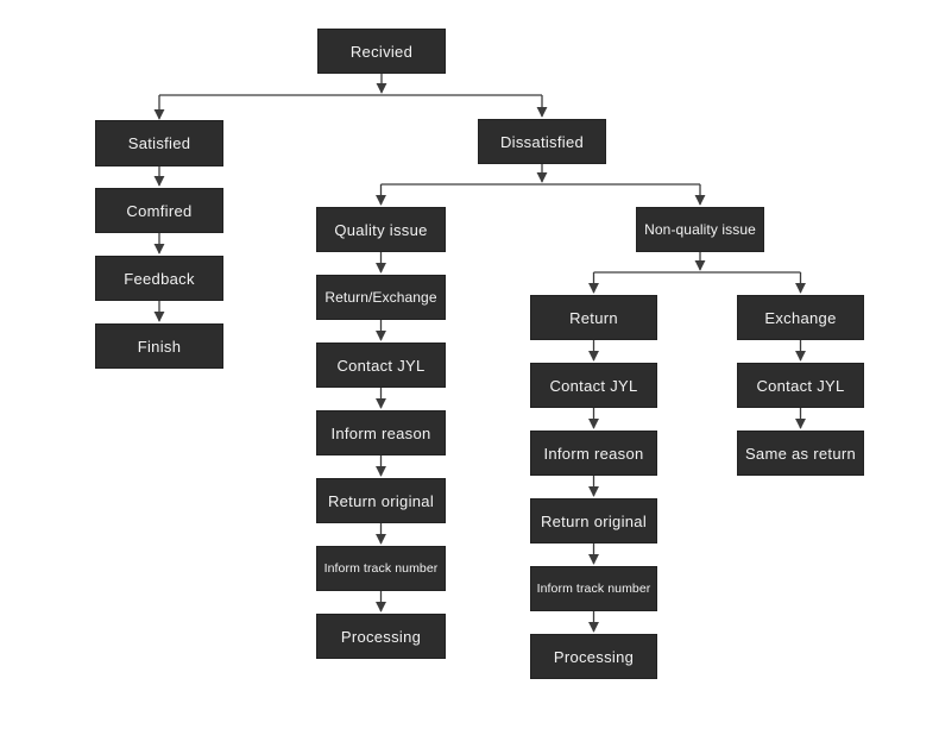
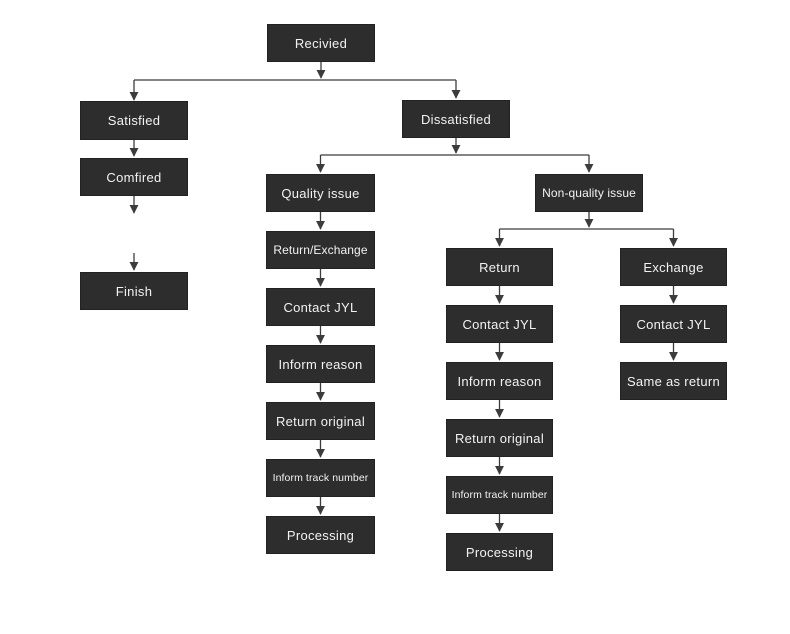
  Recivied
  Satisfied
  Comfired
- Feedback
  Finish
  Dissatisfied
  Quality issue
  Return/Exchange
  Contact JYL
  Inform reason
  Return original
  Inform track number
  Processing
  Non-quality issue
  Return
  Contact JYL
  Inform reason
  Return original
  Inform track number
  Processing
  Exchange
  Contact JYL
  Same as return
